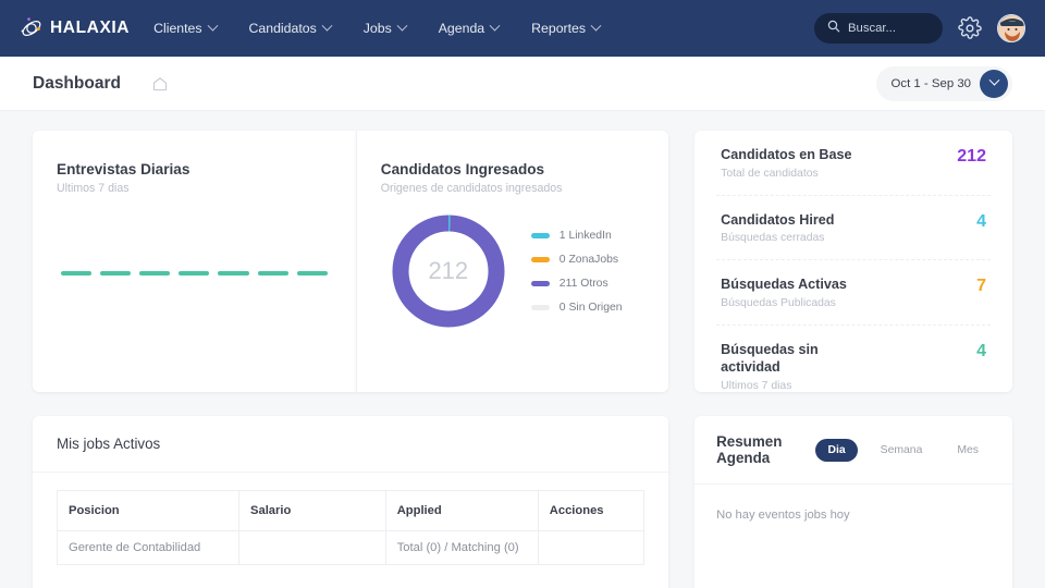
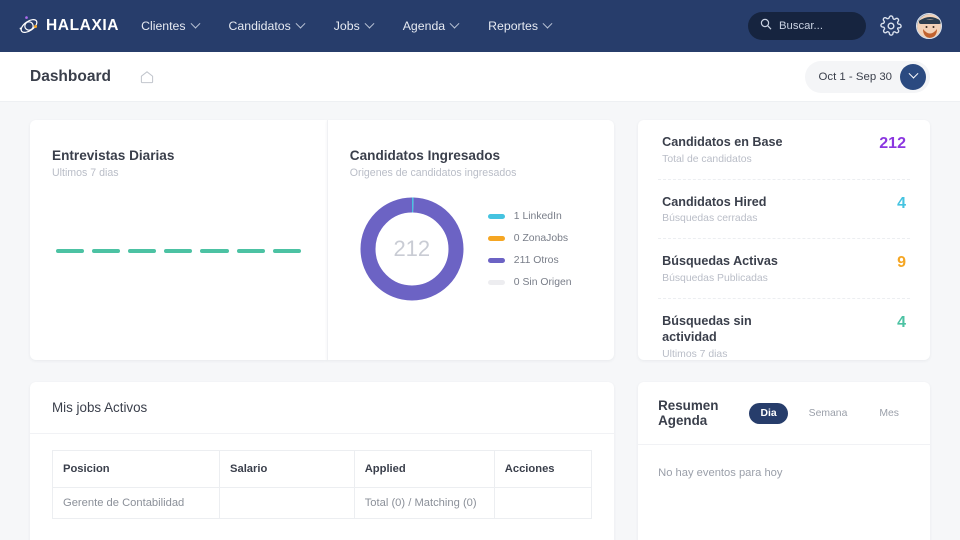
  HALAXIA
  Clientes
  Candidatos
  Jobs
  Agenda
  Reportes
  Buscar...
  Dashboard
  Oct 1 - Sep 30
  Entrevistas Diarias
  Ultimos 7 dias
  Candidatos Ingresados
  Origenes de candidatos ingresados
  212
  1 LinkedIn
  0 ZonaJobs
  211 Otros
  0 Sin Origen
  Candidatos en Base
  Total de candidatos
  212
  Candidatos Hired
  Búsquedas cerradas
  4
  Búsquedas Activas
  Búsquedas Publicadas
- 7
+ 9
  Búsquedas sin actividad
  Ultimos 7 dias
  4
  Mis jobs Activos
  Posicion	Salario	Applied	Acciones
  Gerente de Contabilidad		Total (0) / Matching (0)
  Resumen Agenda
  Dia
  Semana
  Mes
- No hay eventos jobs hoy
+ No hay eventos para hoy
